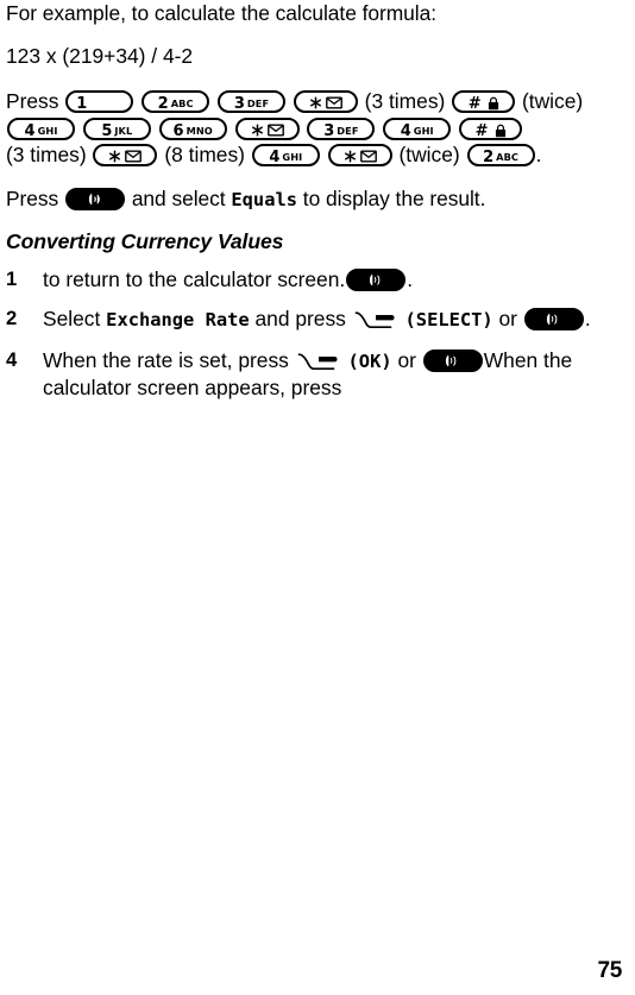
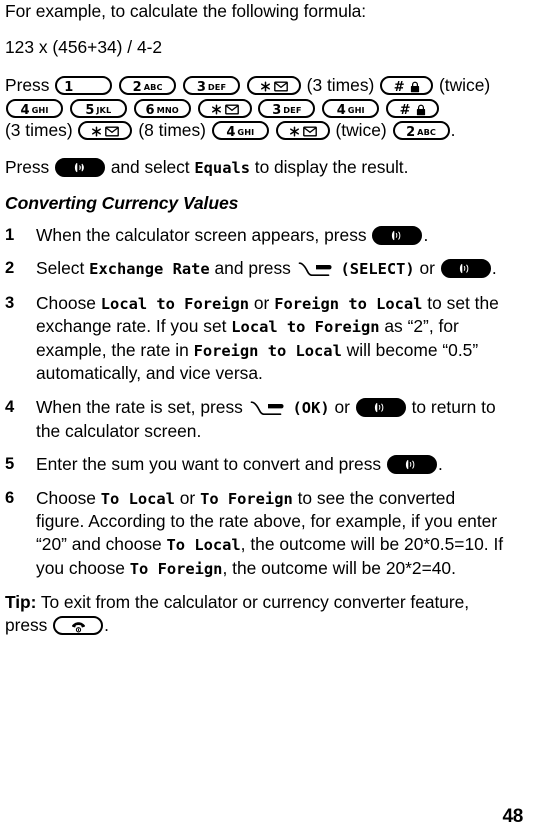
- For example, to calculate the calculate formula:
+ For example, to calculate the following formula:
- 123 x (219+34) / 4-2
+ 123 x (456+34) / 4-2
  Press 1 2 ABC 3 DEF (3 times) # (twice) 4 GHI 5 JKL 6 MNO 3 DEF 4 GHI # (3 times) (8 times) 4 GHI (twice) 2 ABC .
  Press and select Equals to display the result.
  Converting Currency Values
  1
- to return to the calculator screen. .
+ When the calculator screen appears, press .
  2
  Select Exchange Rate and press (SELECT) or .
+ 3
+ Choose Local to Foreign or Foreign to Local to set the exchange rate. If you set Local to Foreign as “2”, for example, the rate in Foreign to Local will become “0.5” automatically, and vice versa.
  4
- When the rate is set, press (OK) or When the calculator screen appears, press
+ When the rate is set, press (OK) or to return to the calculator screen.
+ 5
+ Enter the sum you want to convert and press .
+ 6
+ Choose To Local or To Foreign to see the converted figure. According to the rate above, for example, if you enter “20” and choose To Local, the outcome will be 20*0.5=10. If you choose To Foreign, the outcome will be 20*2=40.
+ Tip: To exit from the calculator or currency converter feature, press .
- 75
+ 48
